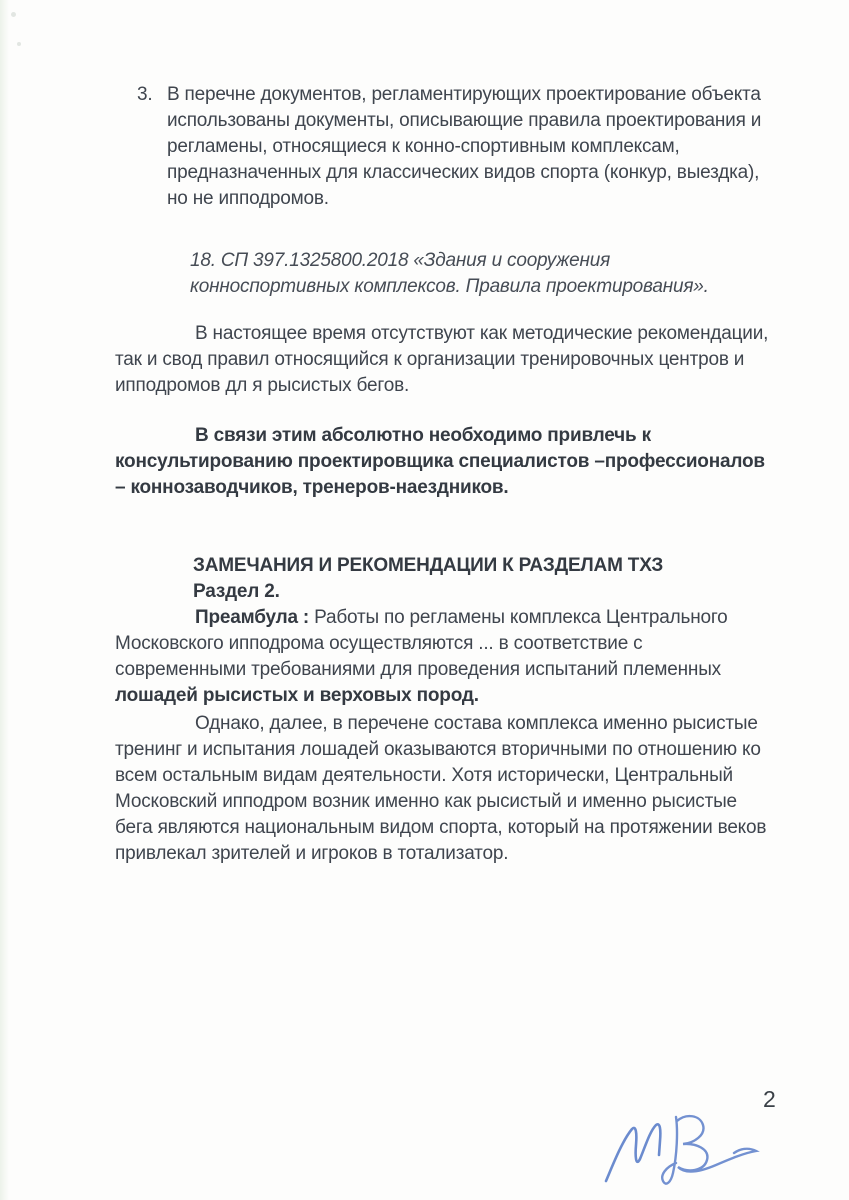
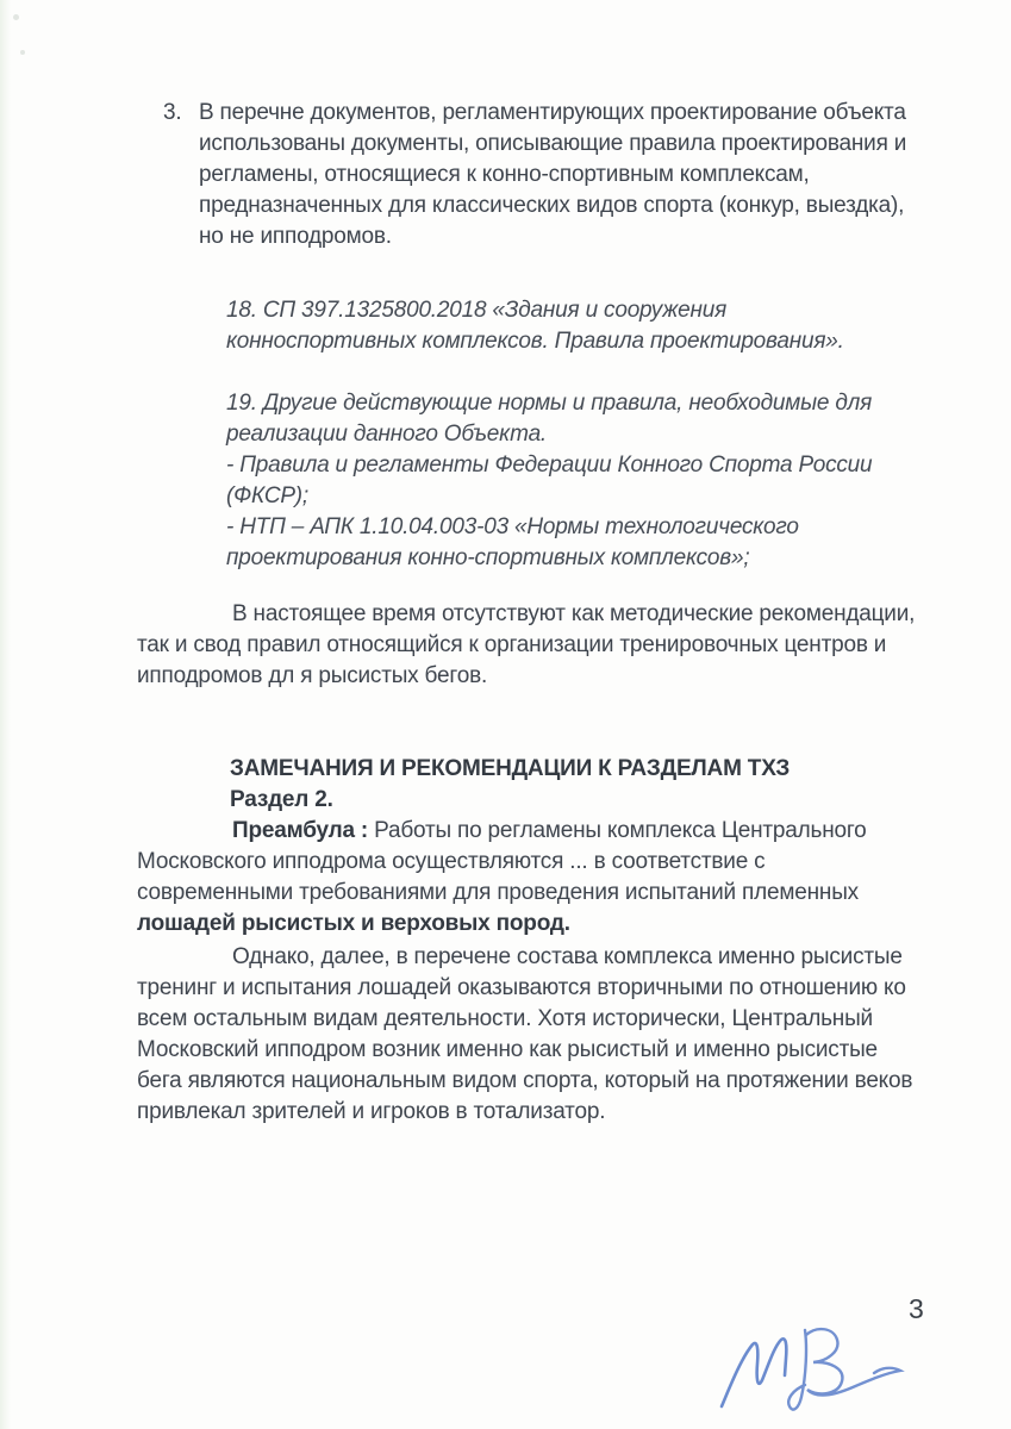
  3.
  В перечне документов, регламентирующих проектирование объекта использованы документы, описывающие правила проектирования и регламены, относящиеся к конно-спортивным комплексам, предназначенных для классических видов спорта (конкур, выездка), но не ипподромов.
  18. СП 397.1325800.2018 «Здания и сооружения конноспортивных комплексов. Правила проектирования».
+ 19. Другие действующие нормы и правила, необходимые для реализации данного Объекта.
+ - Правила и регламенты Федерации Конного Спорта России (ФКСР);
+ - НТП – АПК 1.10.04.003-03 «Нормы технологического проектирования конно-спортивных комплексов»;
  В настоящее время отсутствуют как методические рекомендации, так и свод правил относящийся к организации тренировочных центров и ипподромов дл я рысистых бегов.
- В связи этим абсолютно необходимо привлечь к консультированию проектировщика специалистов –профессионалов – коннозаводчиков, тренеров-наездников.
  ЗАМЕЧАНИЯ И РЕКОМЕНДАЦИИ К РАЗДЕЛАМ ТХЗ
  Раздел 2.
  Преамбула : Работы по регламены комплекса Центрального Московского ипподрома осуществляются ... в соответствие с современными требованиями для проведения испытаний племенных лошадей рысистых и верховых пород.
  Однако, далее, в перечене состава комплекса именно рысистые тренинг и испытания лошадей оказываются вторичными по отношению ко всем остальным видам деятельности. Хотя исторически, Центральный Московский ипподром возник именно как рысистый и именно рысистые бега являются национальным видом спорта, который на протяжении веков привлекал зрителей и игроков в тотализатор.
- 2
+ 3
